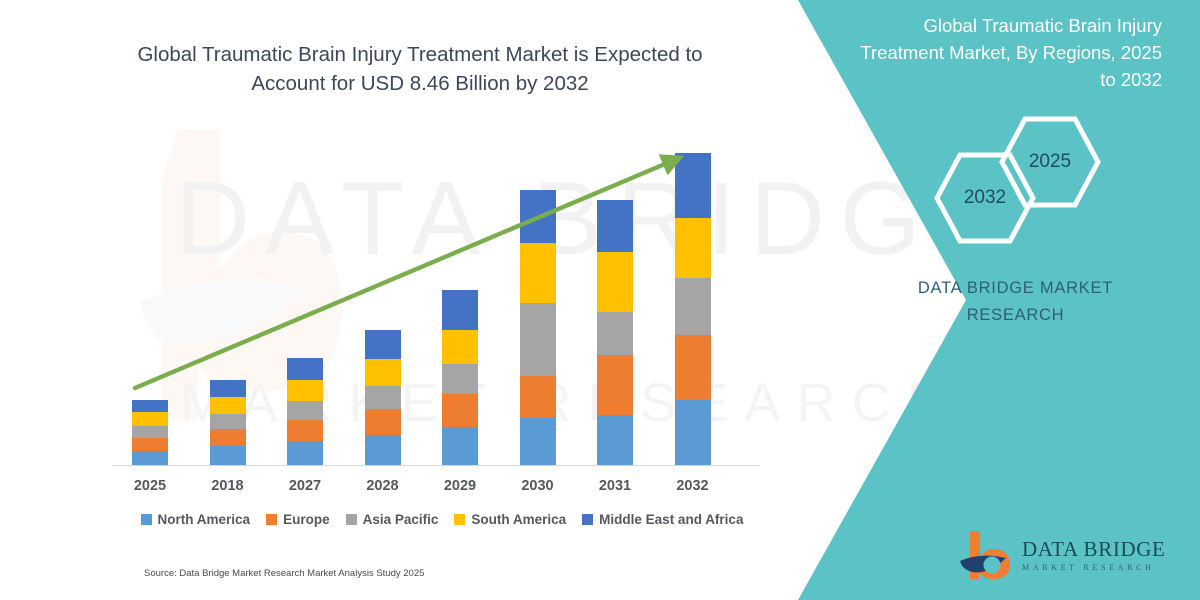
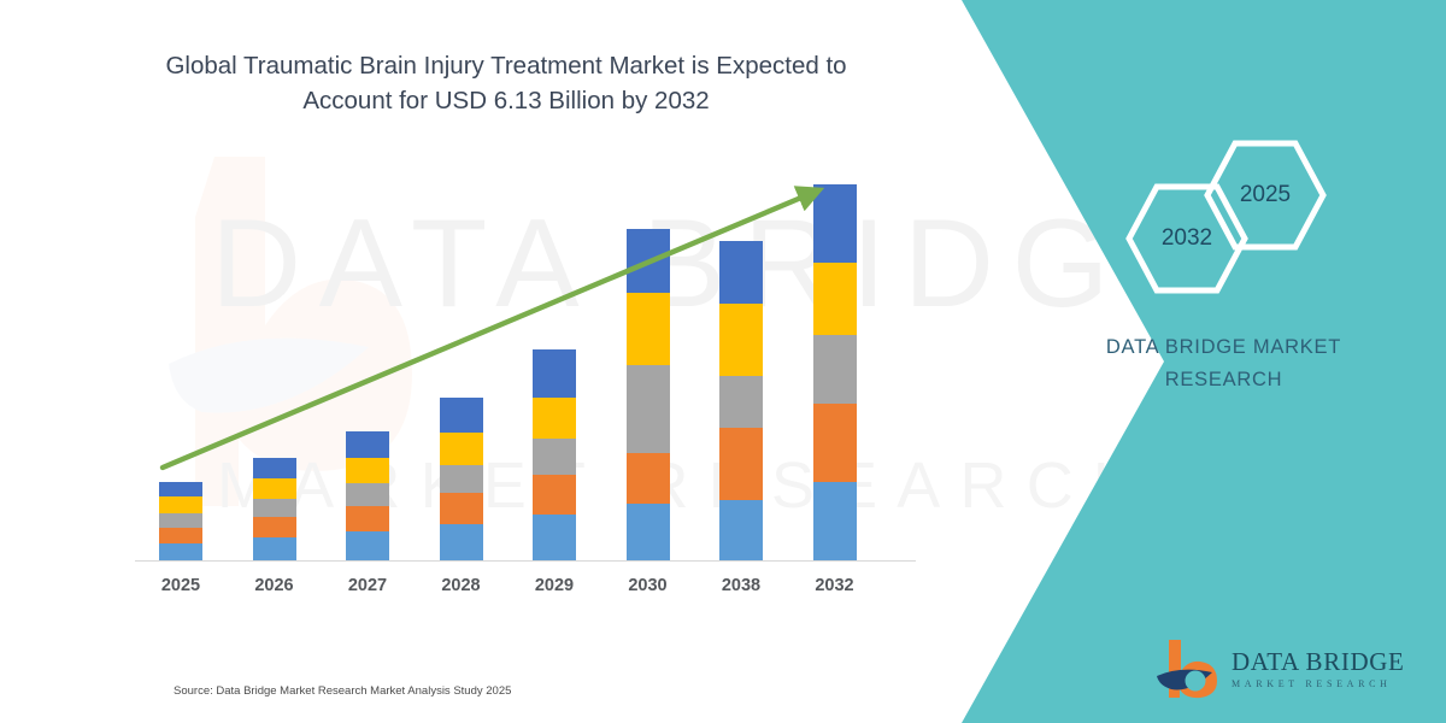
  DATA BRIDG
  2025
- 2018
+ 2026
  2027
  2028
  2029
  2030
- 2031
+ 2038
  2032
- Global Traumatic Brain Injury Treatment Market is Expected to Account for USD 8.46 Billion by 2032
+ Global Traumatic Brain Injury Treatment Market is Expected to Account for USD 6.13 Billion by 2032
- North America
- Europe
- Asia Pacific
- South America
- Middle East and Africa
  Source: Data Bridge Market Research Market Analysis Study 2025
- Global Traumatic Brain Injury Treatment Market, By Regions, 2025 to 2032
  2032
  2025
  DATA BRIDGE MARKET RESEARCH
  DATA BRIDGE
  MARKET RESEARCH
